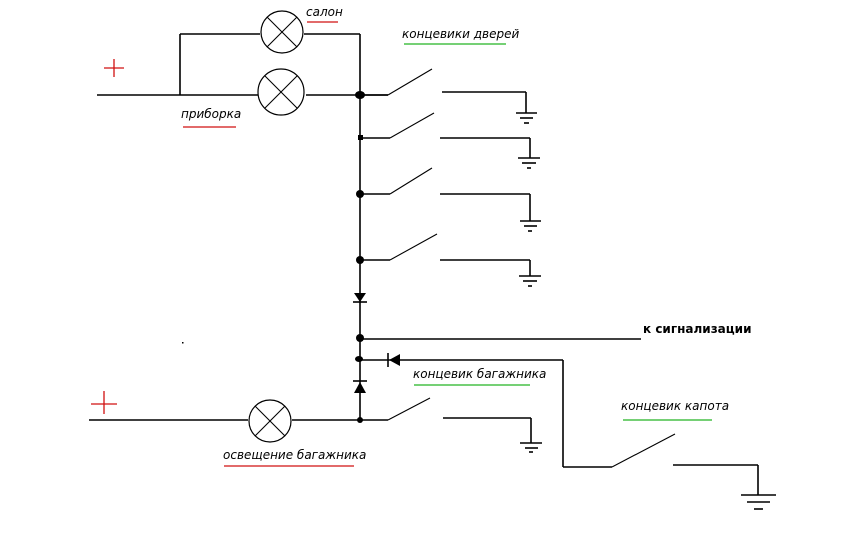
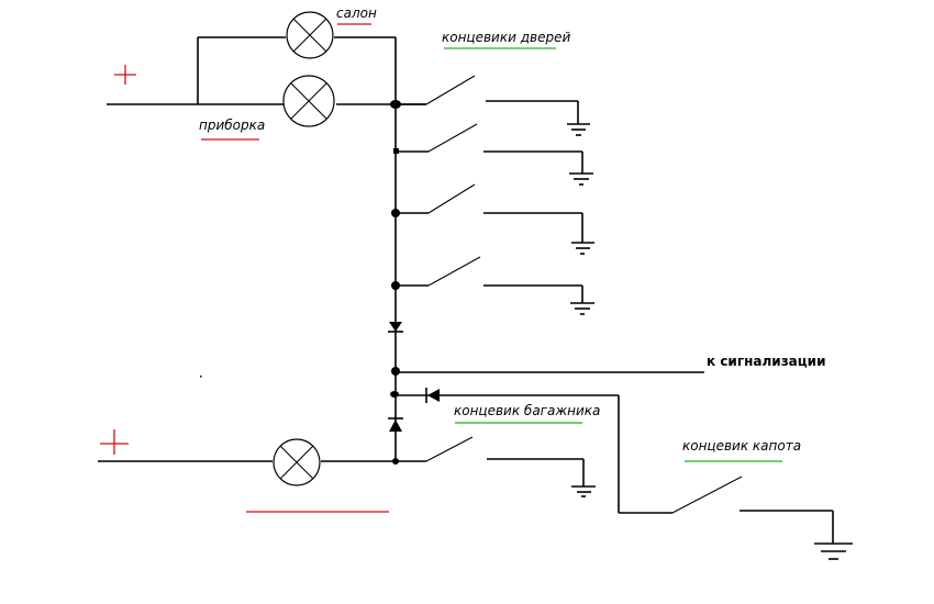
  салон
  приборка
  концевики дверей
  к сигнализации
  концевик багажника
- освещение багажника
  концевик капота
